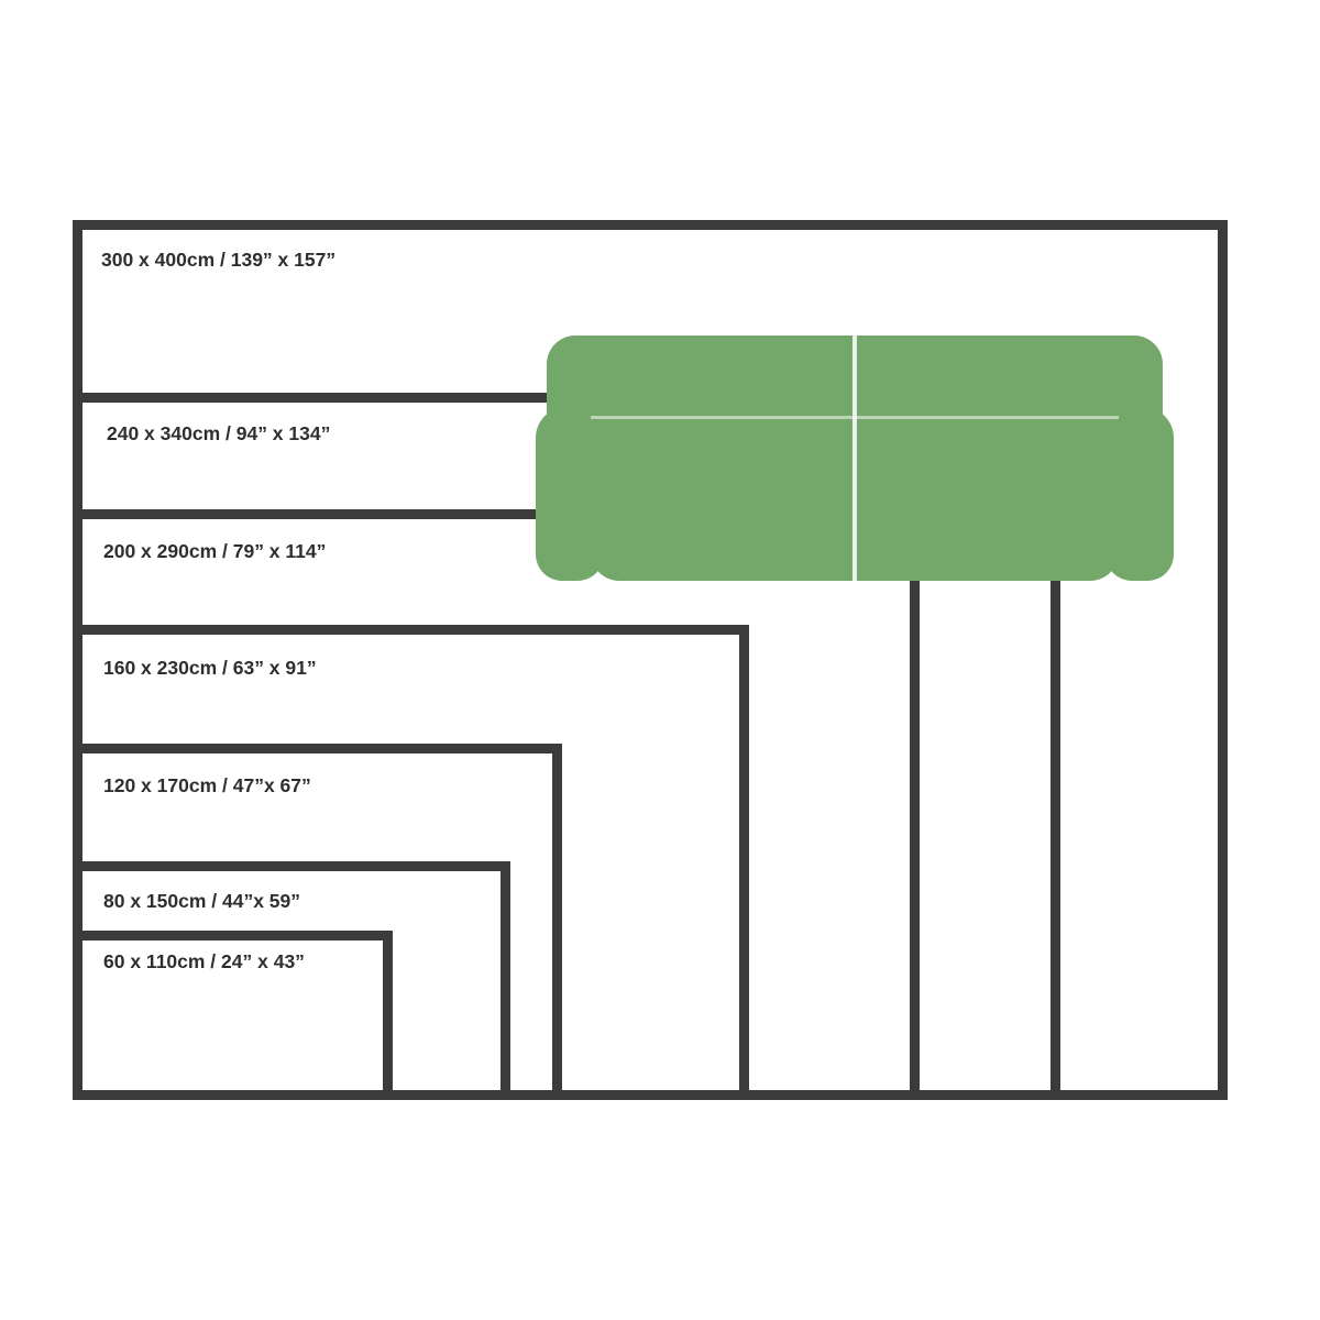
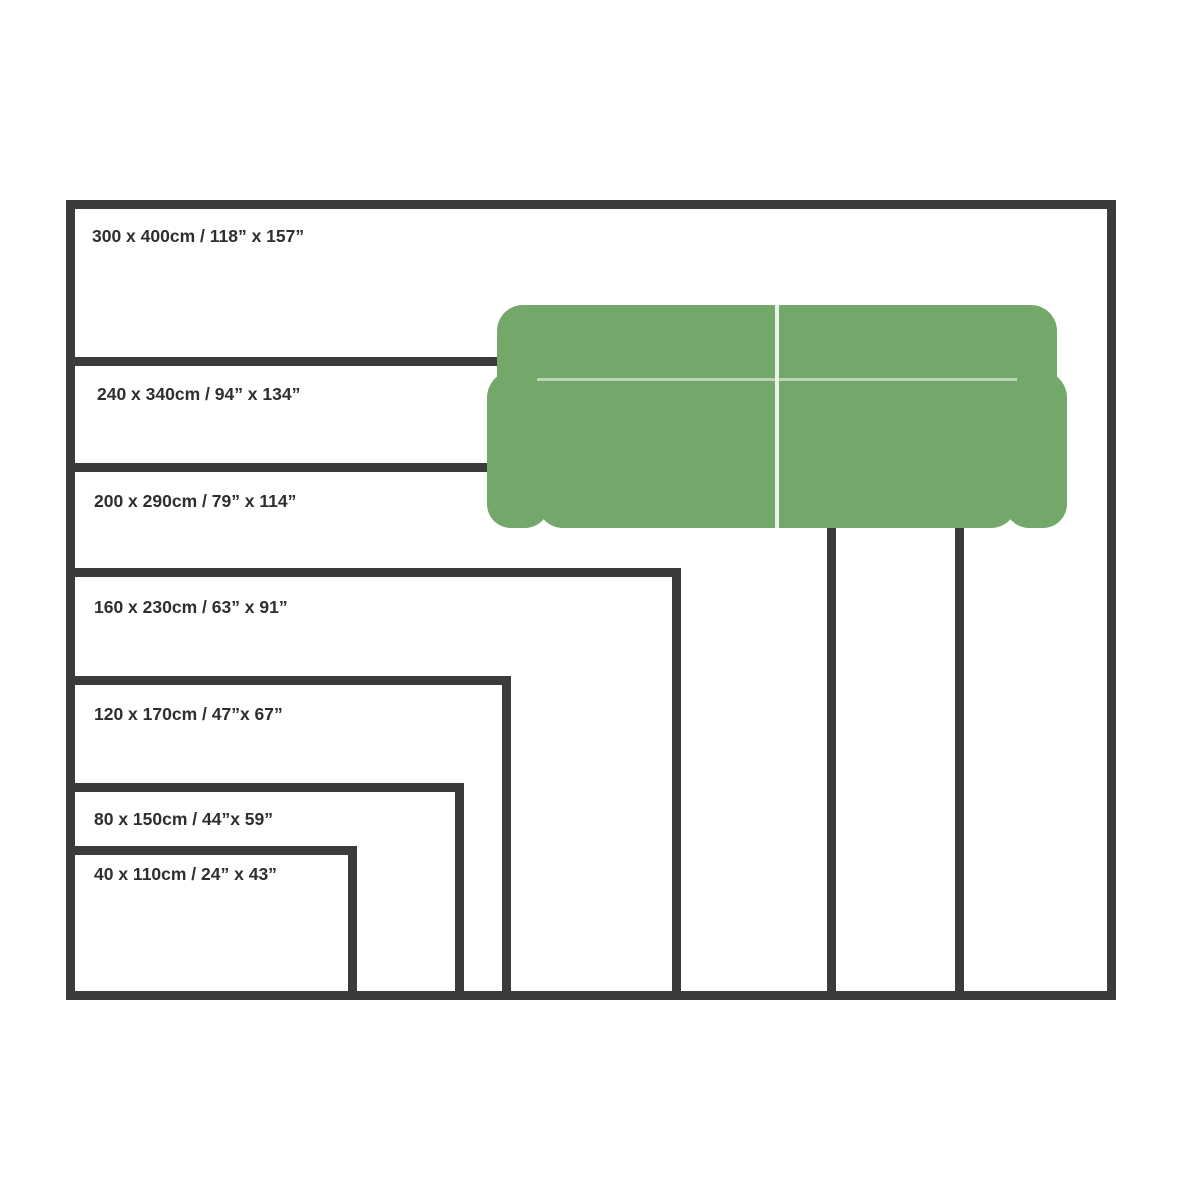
- 300 x 400cm / 139” x 157”
+ 300 x 400cm / 118” x 157”
  240 x 340cm / 94” x 134”
  200 x 290cm / 79” x 114”
  160 x 230cm / 63” x 91”
  120 x 170cm / 47”x 67”
  80 x 150cm / 44”x 59”
- 60 x 110cm / 24” x 43”
+ 40 x 110cm / 24” x 43”
